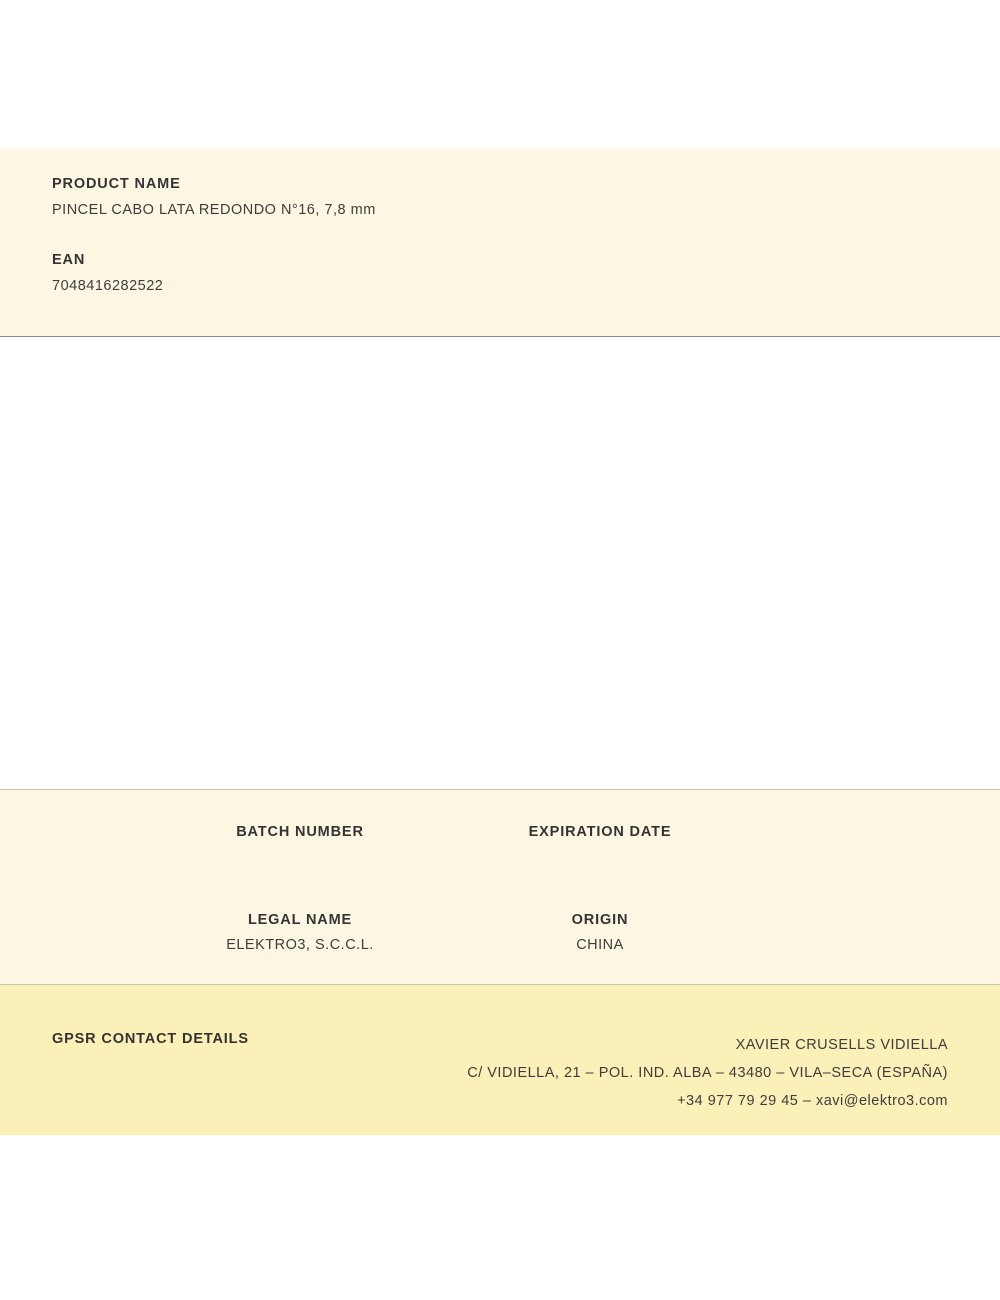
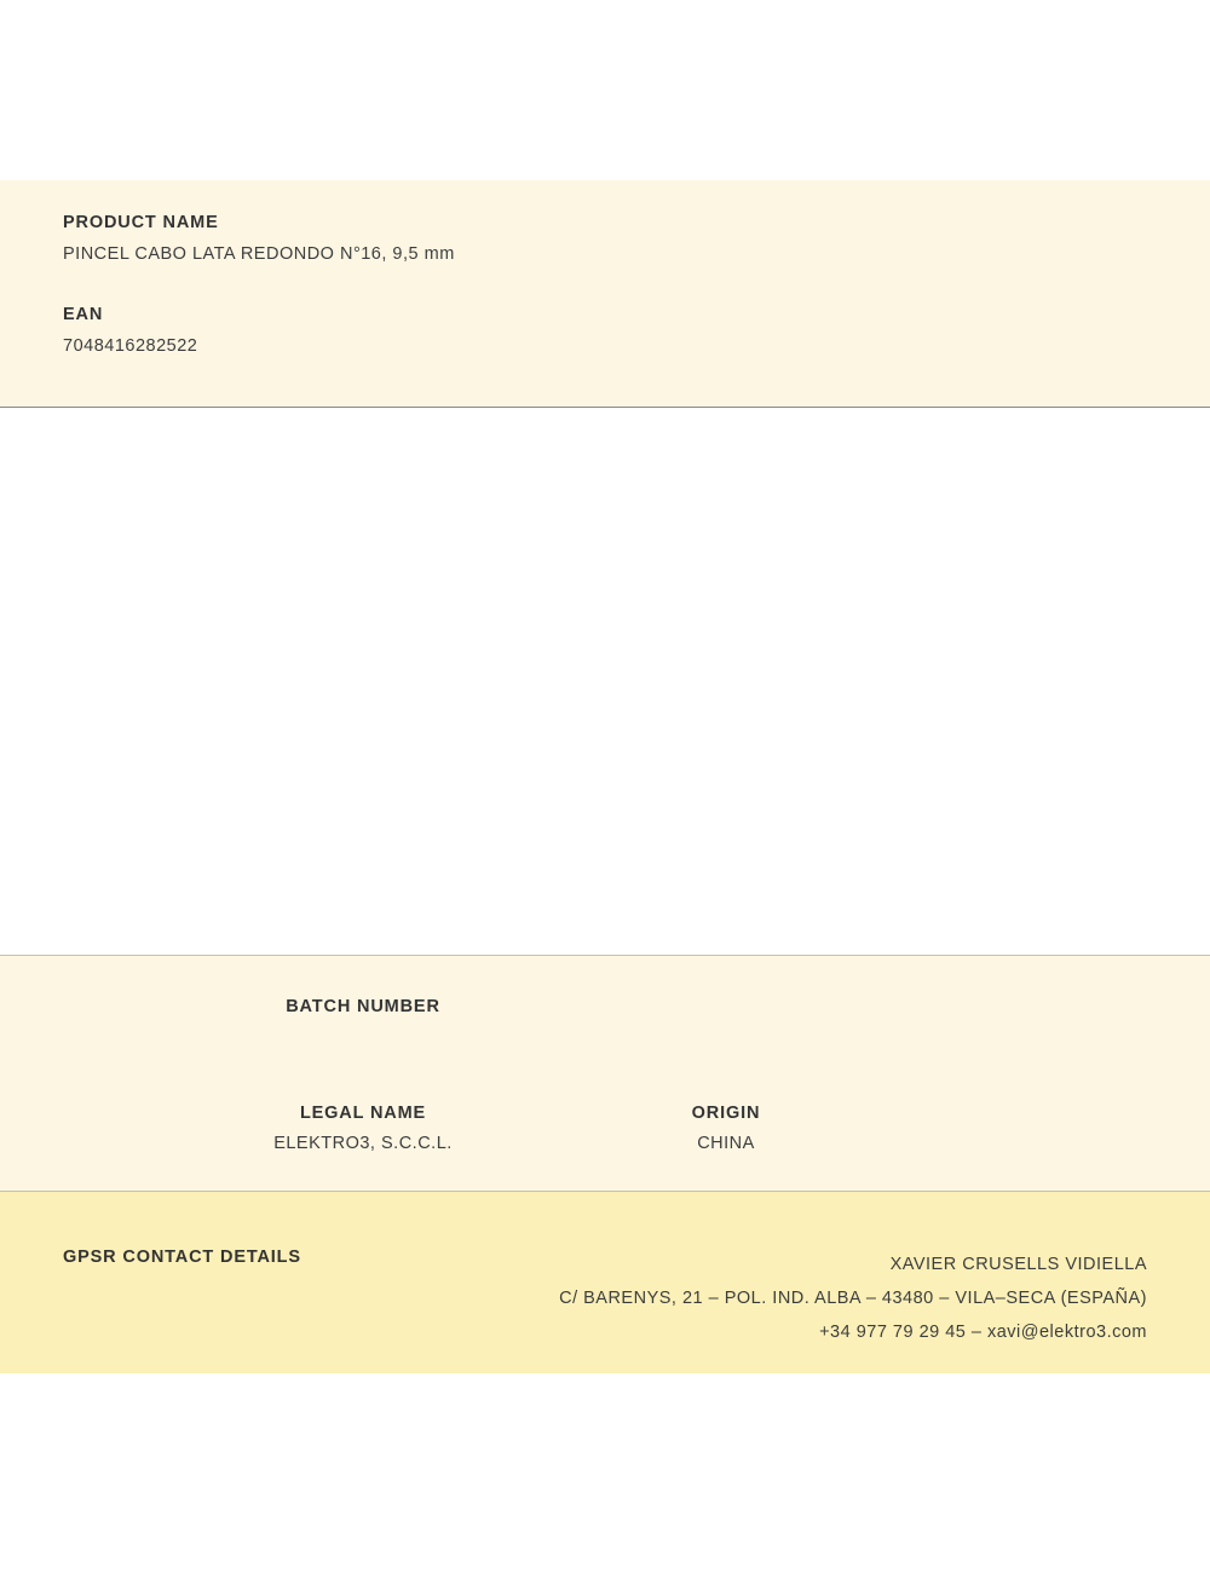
  PRODUCT NAME
- PINCEL CABO LATA REDONDO N°16, 7,8 mm
+ PINCEL CABO LATA REDONDO N°16, 9,5 mm
  EAN
  7048416282522
  BATCH NUMBER
- EXPIRATION DATE
  LEGAL NAME
  ELEKTRO3, S.C.C.L.
  ORIGIN
  CHINA
  GPSR CONTACT DETAILS
  XAVIER CRUSELLS VIDIELLA
- C/ VIDIELLA, 21 – POL. IND. ALBA – 43480 – VILA–SECA (ESPAÑA)
+ C/ BARENYS, 21 – POL. IND. ALBA – 43480 – VILA–SECA (ESPAÑA)
  +34 977 79 29 45 – xavi@elektro3.com
